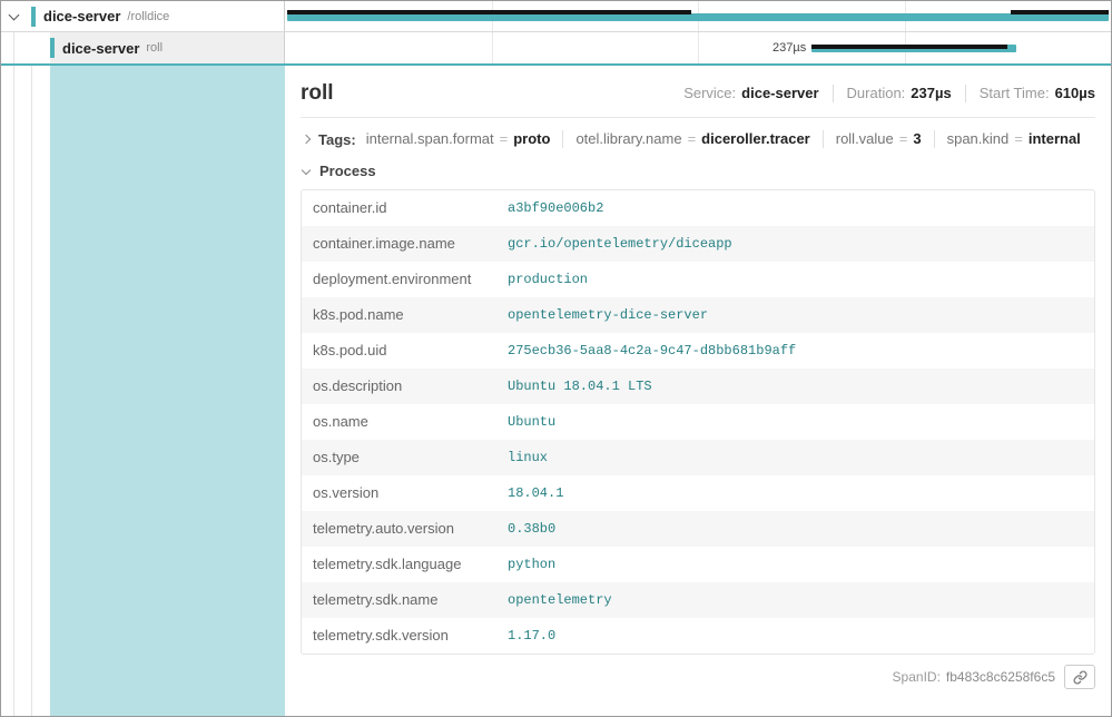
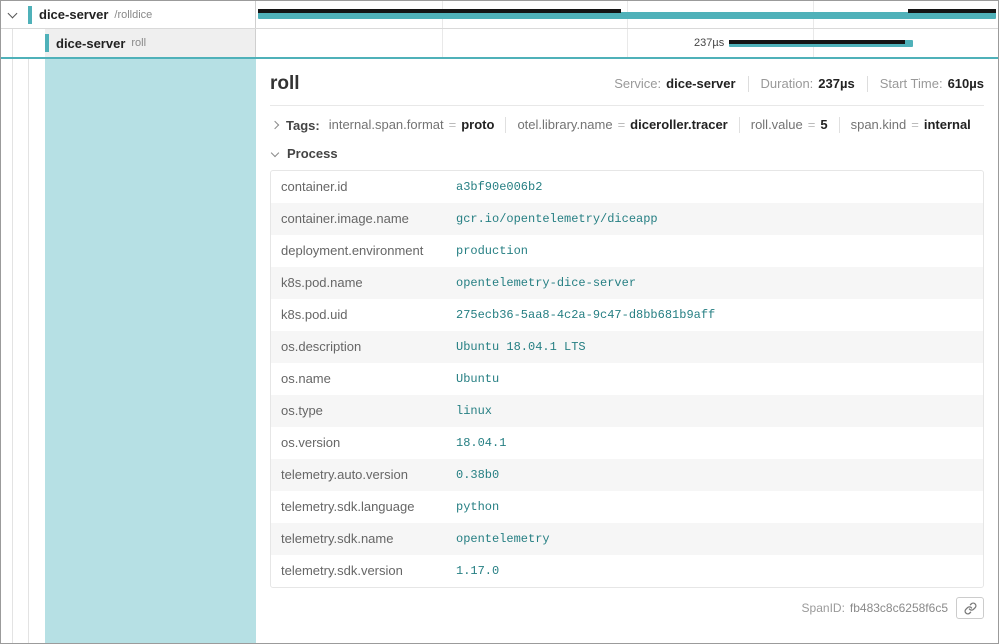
  dice-server
  /rolldice
  dice-server
  roll
  237µs
  roll
  Service:
  dice-server
  Duration:
  237µs
  Start Time:
  610µs
  Tags:
  internal.span.format
  =
  proto
  otel.library.name
  =
  diceroller.tracer
  roll.value
  =
- 3
+ 5
  span.kind
  =
  internal
  Process
  container.id
  a3bf90e006b2
  container.image.name
  gcr.io/opentelemetry/diceapp
  deployment.environment
  production
  k8s.pod.name
  opentelemetry-dice-server
  k8s.pod.uid
  275ecb36-5aa8-4c2a-9c47-d8bb681b9aff
  os.description
  Ubuntu 18.04.1 LTS
  os.name
  Ubuntu
  os.type
  linux
  os.version
  18.04.1
  telemetry.auto.version
  0.38b0
  telemetry.sdk.language
  python
  telemetry.sdk.name
  opentelemetry
  telemetry.sdk.version
  1.17.0
  SpanID:
  fb483c8c6258f6c5
